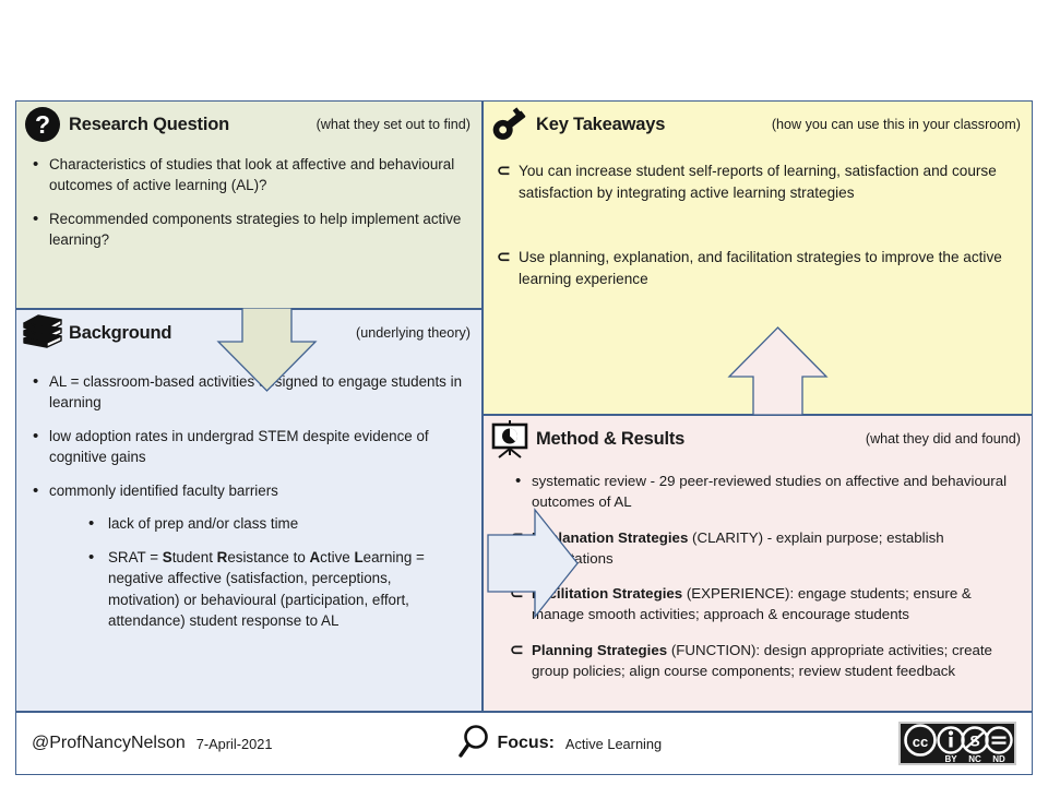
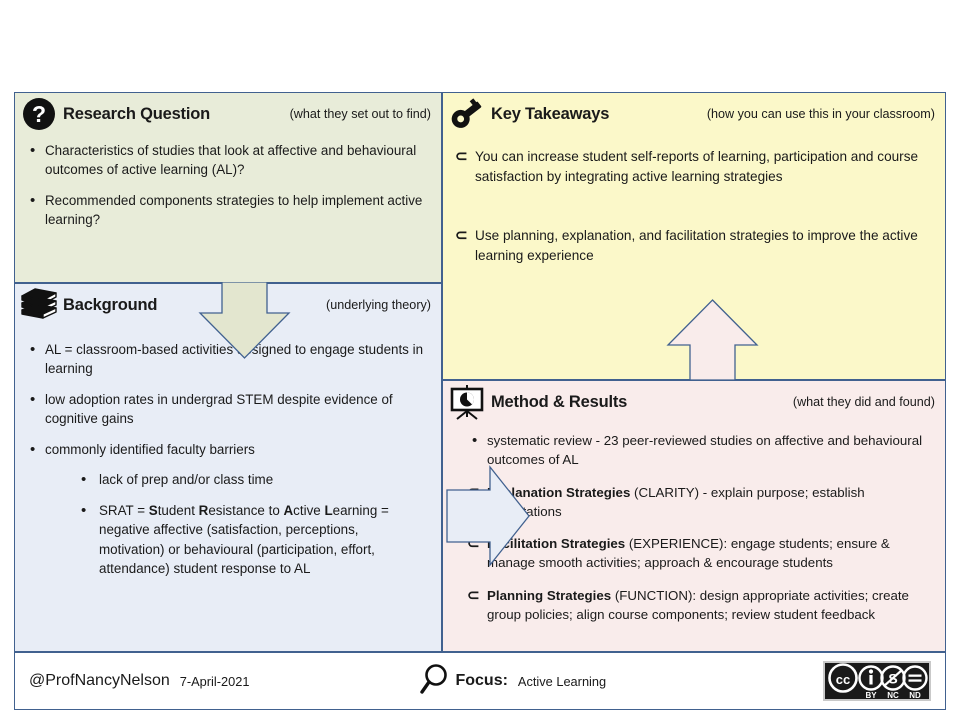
  ?
  Research Question
  (what they set out to find)
  Characteristics of studies that look at affective and behavioural outcomes of active learning (AL)?
  Recommended components strategies to help implement active learning?
  Background
  (underlying theory)
  AL = classroom-based activitiessigned to engage students in learning
  low adoption rates in undergrad STEM despite evidence of cognitive gains
  commonly identified faculty barriers
  lack of prep and/or class time
  SRAT = Student Resistance to Active Learning = negative affective (satisfaction, perceptions, motivation) or behavioural (participation, effort, attendance) student response to AL
  Key Takeaways
  (how you can use this in your classroom)
- You can increase student self-reports of learning, satisfaction and course satisfaction by integrating active learning strategies
+ You can increase student self-reports of learning, participation and course satisfaction by integrating active learning strategies
  Use planning, explanation, and facilitation strategies to improve the active learning experience
  Method & Results
  (what they did and found)
- systematic review - 29 peer-reviewed studies on affective and behavioural outcomes of AL
+ systematic review - 23 peer-reviewed studies on affective and behavioural outcomes of AL
  lanation Strategies (CLARITY) - explain purpose; establish ations
  ilitation Strategies (EXPERIENCE): engage students; ensure & anage smooth activities; approach & encourage students
  Planning Strategies (FUNCTION): design appropriate activities; create group policies; align course components; review student feedback
  @ProfNancyNelson
  7-April-2021
  Focus:
  Active Learning
  cc
  BY
  NC
  ND
